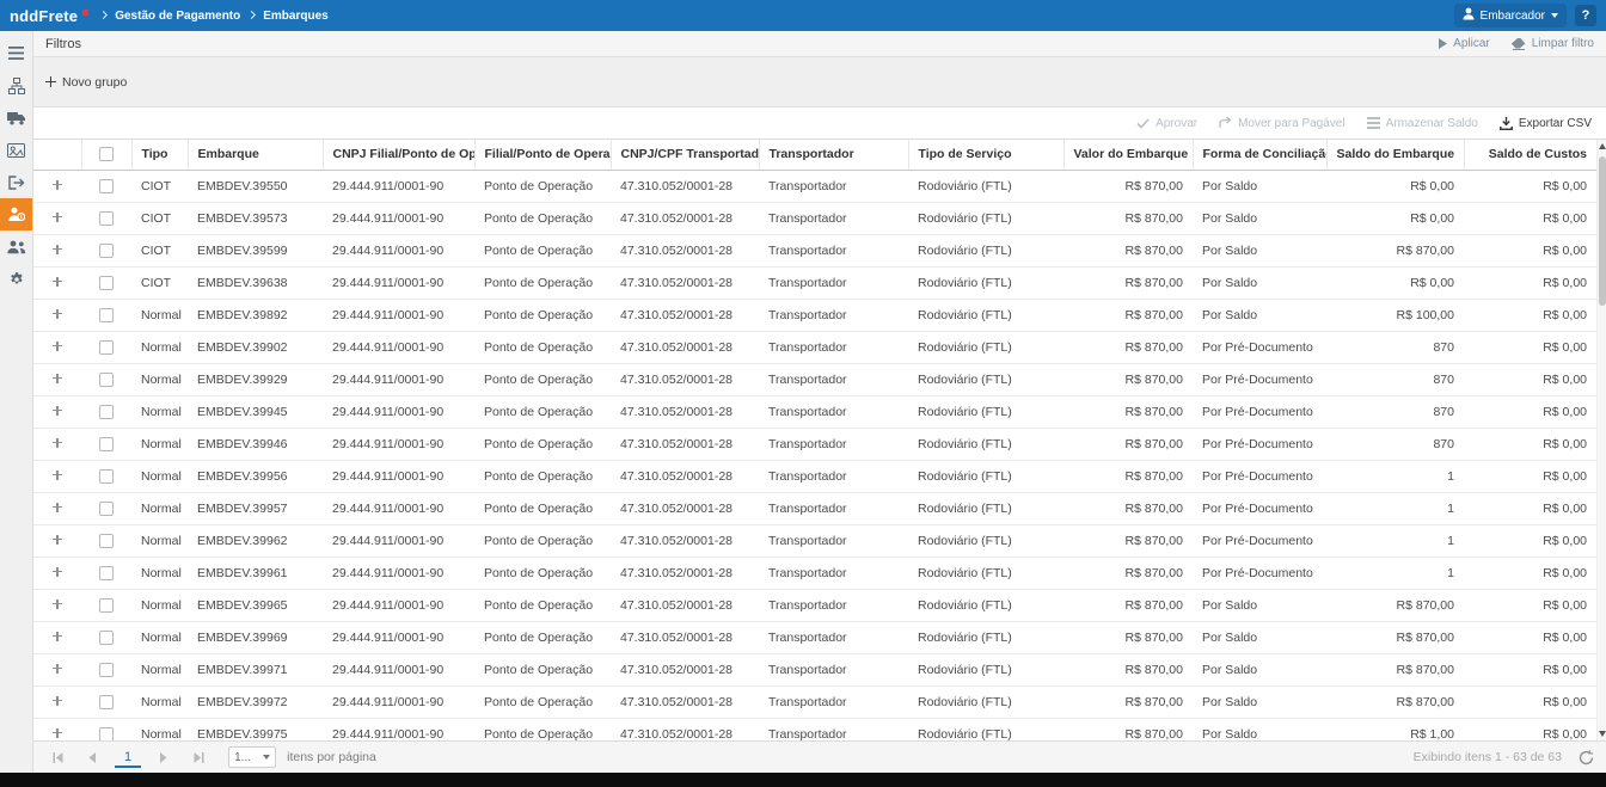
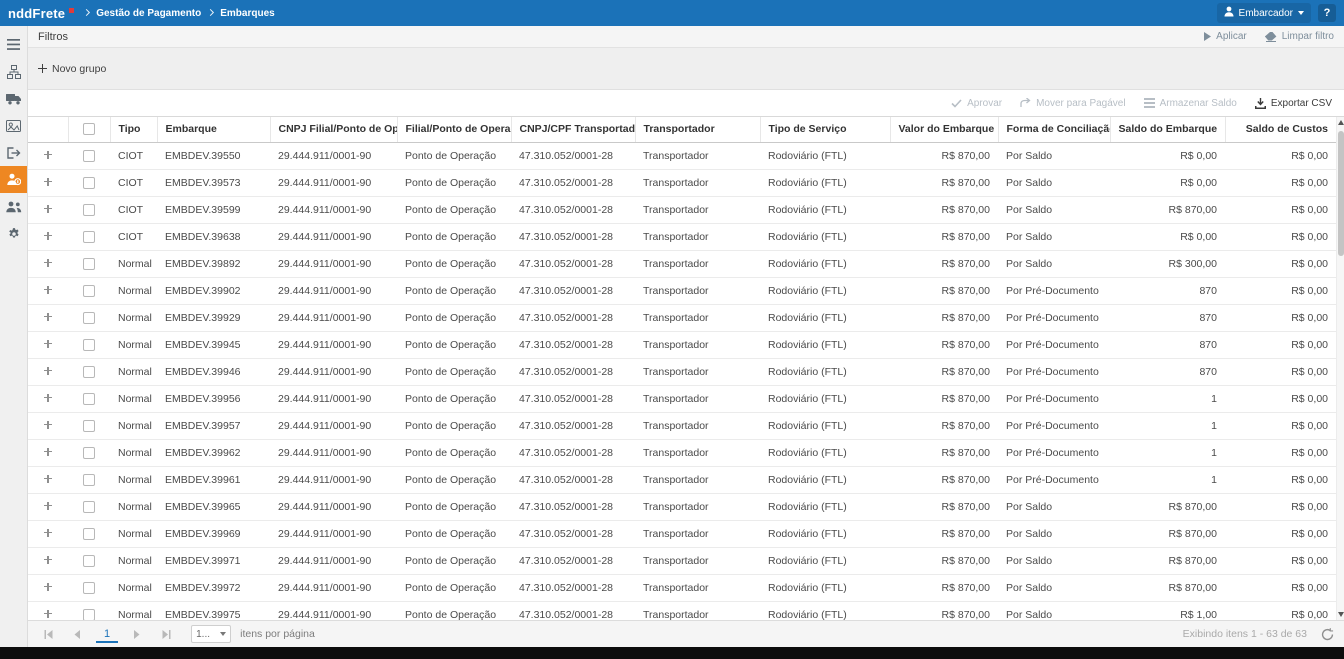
  nddFrete
  Gestão de Pagamento
  Embarques
  Embarcador
  ?
  Filtros
  Aplicar
  Limpar filtro
  Novo grupo
  Aprovar
  Mover para Pagável
  Armazenar Saldo
  Exportar CSV
  		Tipo	Embarque	CNPJ Filial/Ponto de Op	Filial/Ponto de Opera	CNPJ/CPF Transportad	Transportador	Tipo de Serviço	Valor do Embarque	Forma de Conciliaçã	Saldo do Embarque	Saldo de Custos
  		CIOT	EMBDEV.39550	29.444.911/0001-90	Ponto de Operação	47.310.052/0001-28	Transportador	Rodoviário (FTL)	R$ 870,00	Por Saldo	R$ 0,00	R$ 0,00
  		CIOT	EMBDEV.39573	29.444.911/0001-90	Ponto de Operação	47.310.052/0001-28	Transportador	Rodoviário (FTL)	R$ 870,00	Por Saldo	R$ 0,00	R$ 0,00
  		CIOT	EMBDEV.39599	29.444.911/0001-90	Ponto de Operação	47.310.052/0001-28	Transportador	Rodoviário (FTL)	R$ 870,00	Por Saldo	R$ 870,00	R$ 0,00
  		CIOT	EMBDEV.39638	29.444.911/0001-90	Ponto de Operação	47.310.052/0001-28	Transportador	Rodoviário (FTL)	R$ 870,00	Por Saldo	R$ 0,00	R$ 0,00
- 		Normal	EMBDEV.39892	29.444.911/0001-90	Ponto de Operação	47.310.052/0001-28	Transportador	Rodoviário (FTL)	R$ 870,00	Por Saldo	R$ 100,00	R$ 0,00
+ 		Normal	EMBDEV.39892	29.444.911/0001-90	Ponto de Operação	47.310.052/0001-28	Transportador	Rodoviário (FTL)	R$ 870,00	Por Saldo	R$ 300,00	R$ 0,00
  		Normal	EMBDEV.39902	29.444.911/0001-90	Ponto de Operação	47.310.052/0001-28	Transportador	Rodoviário (FTL)	R$ 870,00	Por Pré-Documento	870	R$ 0,00
  		Normal	EMBDEV.39929	29.444.911/0001-90	Ponto de Operação	47.310.052/0001-28	Transportador	Rodoviário (FTL)	R$ 870,00	Por Pré-Documento	870	R$ 0,00
  		Normal	EMBDEV.39945	29.444.911/0001-90	Ponto de Operação	47.310.052/0001-28	Transportador	Rodoviário (FTL)	R$ 870,00	Por Pré-Documento	870	R$ 0,00
  		Normal	EMBDEV.39946	29.444.911/0001-90	Ponto de Operação	47.310.052/0001-28	Transportador	Rodoviário (FTL)	R$ 870,00	Por Pré-Documento	870	R$ 0,00
  		Normal	EMBDEV.39956	29.444.911/0001-90	Ponto de Operação	47.310.052/0001-28	Transportador	Rodoviário (FTL)	R$ 870,00	Por Pré-Documento	1	R$ 0,00
  		Normal	EMBDEV.39957	29.444.911/0001-90	Ponto de Operação	47.310.052/0001-28	Transportador	Rodoviário (FTL)	R$ 870,00	Por Pré-Documento	1	R$ 0,00
  		Normal	EMBDEV.39962	29.444.911/0001-90	Ponto de Operação	47.310.052/0001-28	Transportador	Rodoviário (FTL)	R$ 870,00	Por Pré-Documento	1	R$ 0,00
  		Normal	EMBDEV.39961	29.444.911/0001-90	Ponto de Operação	47.310.052/0001-28	Transportador	Rodoviário (FTL)	R$ 870,00	Por Pré-Documento	1	R$ 0,00
  		Normal	EMBDEV.39965	29.444.911/0001-90	Ponto de Operação	47.310.052/0001-28	Transportador	Rodoviário (FTL)	R$ 870,00	Por Saldo	R$ 870,00	R$ 0,00
  		Normal	EMBDEV.39969	29.444.911/0001-90	Ponto de Operação	47.310.052/0001-28	Transportador	Rodoviário (FTL)	R$ 870,00	Por Saldo	R$ 870,00	R$ 0,00
  		Normal	EMBDEV.39971	29.444.911/0001-90	Ponto de Operação	47.310.052/0001-28	Transportador	Rodoviário (FTL)	R$ 870,00	Por Saldo	R$ 870,00	R$ 0,00
  		Normal	EMBDEV.39972	29.444.911/0001-90	Ponto de Operação	47.310.052/0001-28	Transportador	Rodoviário (FTL)	R$ 870,00	Por Saldo	R$ 870,00	R$ 0,00
  		Normal	EMBDEV.39975	29.444.911/0001-90	Ponto de Operação	47.310.052/0001-28	Transportador	Rodoviário (FTL)	R$ 870,00	Por Saldo	R$ 1,00	R$ 0,00
  1
  1...
  itens por página
  Exibindo itens 1 - 63 de 63
